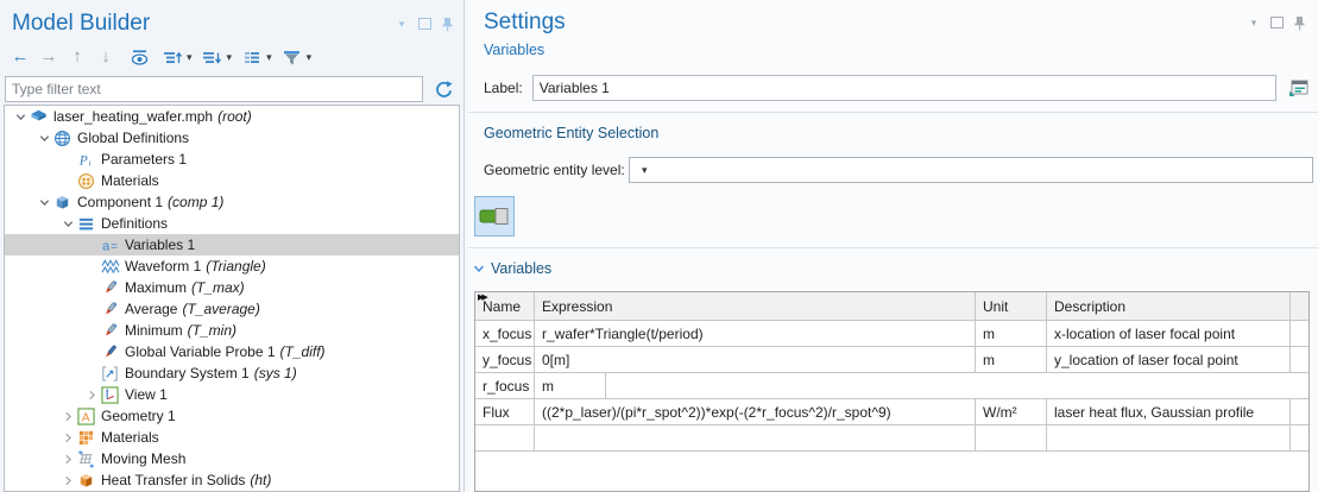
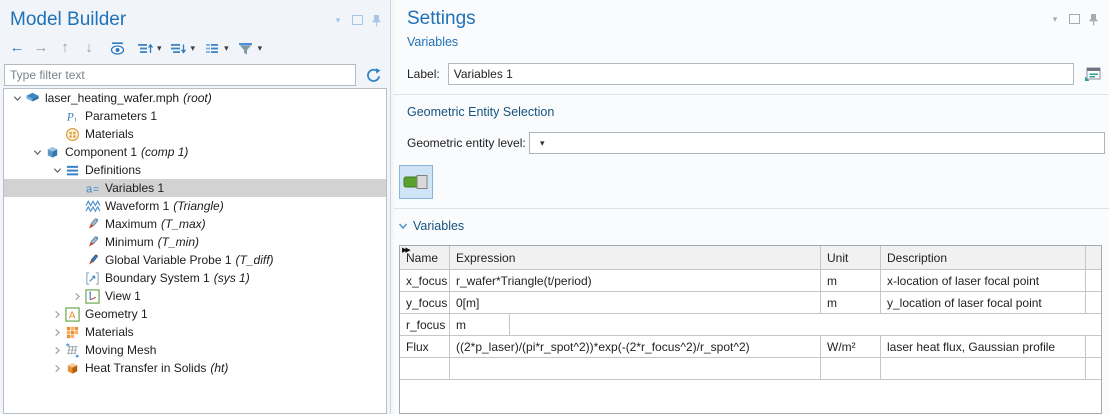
  Model Builder
  ▾
  ←
  →
  ↑
  ↓
  ▾
  ▾
  ▾
  ▾
  Type filter text
  laser_heating_wafer.mph
  (root)
- Global Definitions
  P
  Parameters 1
  Materials
  Component 1
  (comp 1)
  Definitions
  a
  =
  Variables 1
  Waveform 1
  (Triangle)
  Maximum
  (T_max)
- Average
- (T_average)
  Minimum
  (T_min)
  Global Variable Probe 1
  (T_diff)
  Boundary System 1
  (sys 1)
  View 1
  A
  Geometry 1
  Materials
  Moving Mesh
  Heat Transfer in Solids
  (ht)
  Settings
  ▾
  Variables
  Label:
  Variables 1
  Geometric Entity Selection
  Geometric entity level:
  ▾
  Variables
  Name
  Expression
  Unit
  Description
  x_focus
  r_wafer*Triangle(t/period)
  m
  x-location of laser focal point
  y_focus
  0[m]
  m
  y_location of laser focal point
  r_focus
  m
  Flux
- ((2*p_laser)/(pi*r_spot^2))*exp(-(2*r_focus^2)/r_spot^9)
+ ((2*p_laser)/(pi*r_spot^2))*exp(-(2*r_focus^2)/r_spot^2)
  W/m²
  laser heat flux, Gaussian profile
